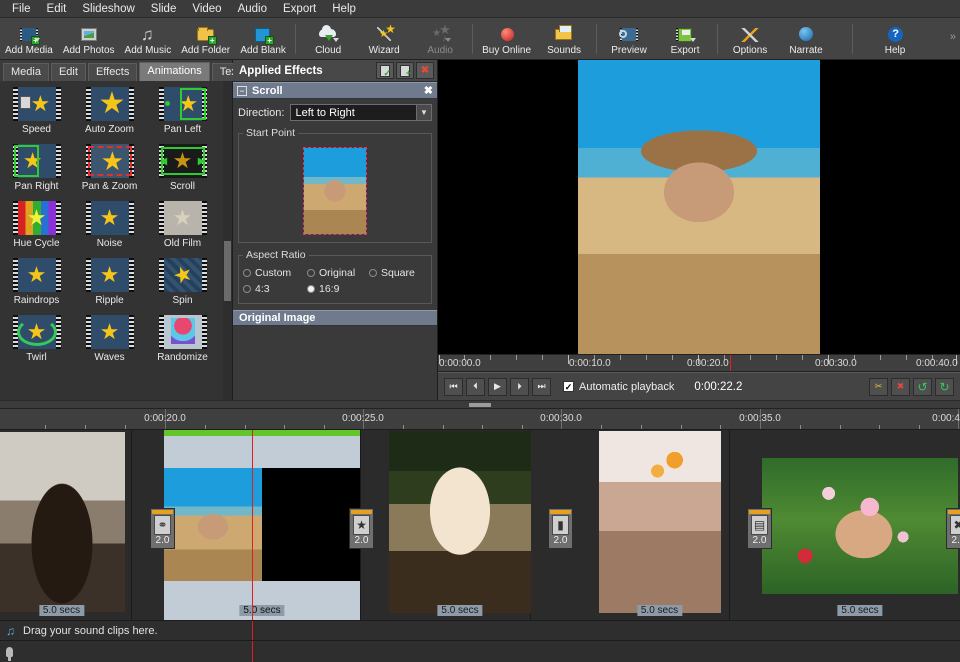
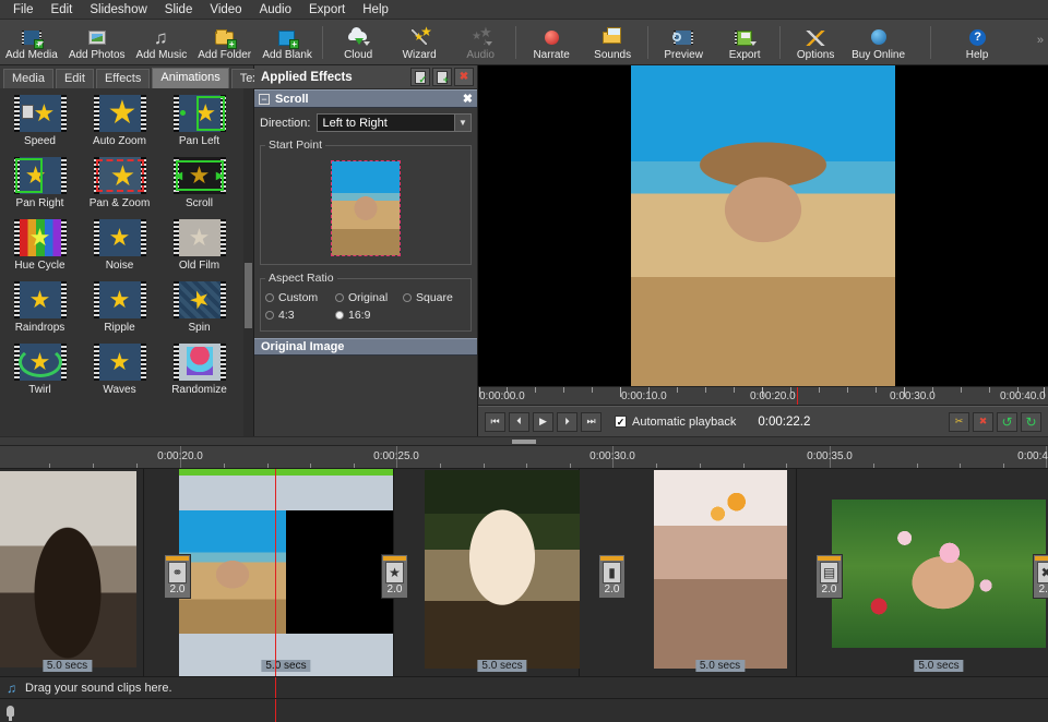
  File
  Edit
  Slideshow
  Slide
  Video
  Audio
  Export
  Help
  +
  Add Media
  Add Photos
  ♫
  Add Music
  +
  Add Folder
  +
  Add Blank
  Cloud
  ★
  ★
  Wizard
  ★
  ★
  ♪
  Audio
- Buy Online
+ Narrate
  Sounds
  Preview
  Export
  Options
- Narrate
+ Buy Online
  ?
  Help
  »
  Media
  Edit
  Effects
  Animations
  ★
  Speed
  ★
  Auto Zoom
  ★
  Pan Left
  ★
  Pan Right
  ★
  Pan & Zoom
  ★
  ◀
  ▶
  Scroll
  ★
  Hue Cycle
  ★
  Noise
  ★
  Old Film
  ★
  Raindrops
  ★
  Ripple
  Spin
  ★
  Twirl
  ★
  Waves
  Randomize
  Applied Effects
  ✓
  +
  ✖
  −
  Scroll
  ✖
  Direction:
  Left to Right
  ▼
  Start Point
  Aspect Ratio
  Custom
  Original
  Square
  4:3
  16:9
  Original Image
  0:00:00.0
  0:00:10.0
  0:00:20.0
  0:00:30.0
  0:00:40.0
  ⏮
  ⏴
  ▶
  ⏵
  ⏭
  ✓
  Automatic playback
  0:00:22.2
  ✂
  ✖
  ↺
  ↻
  0:00:20.0
  0:00:25.0
  0:00:30.0
  0:00:35.0
  5.0 secs
  5.0 secs
  5.0 secs
  5.0 secs
  5.0 secs
  ⚭
  2.0
  ★
  2.0
  ▮
  2.0
  ▤
  2.0
  ✖
  ♫
  Drag your sound clips here.
